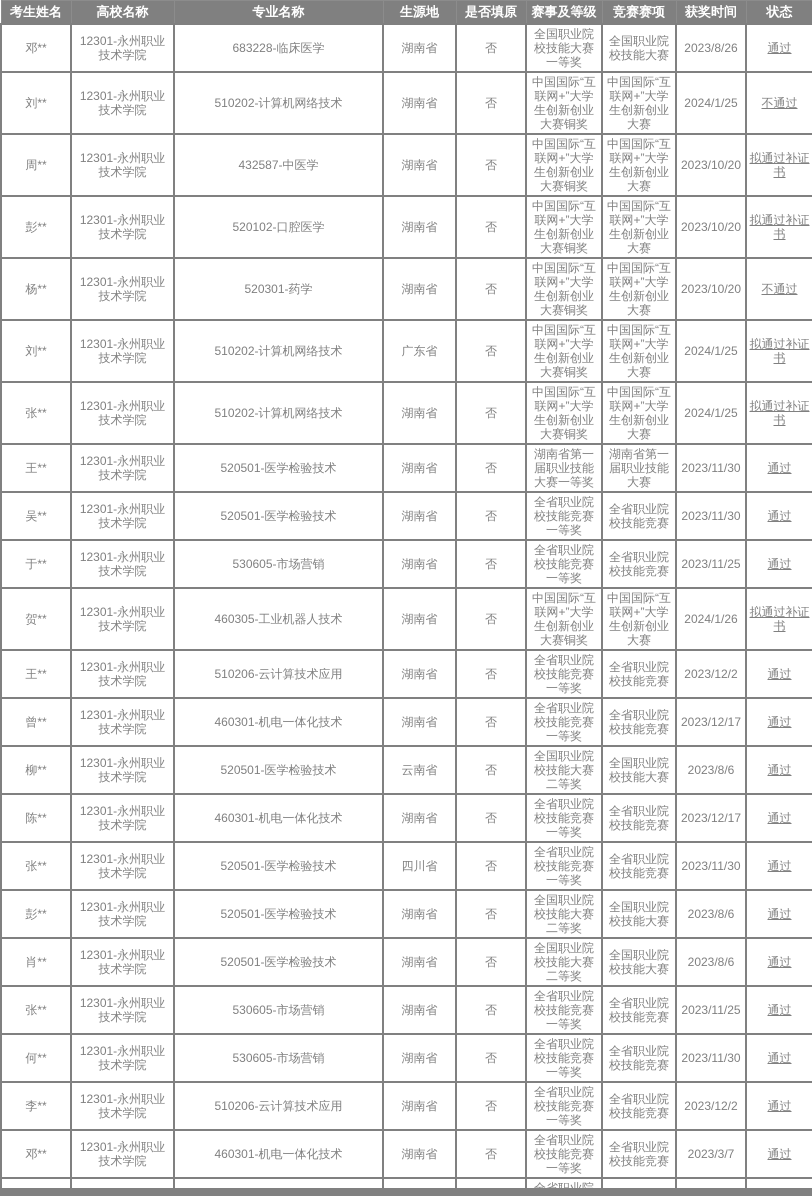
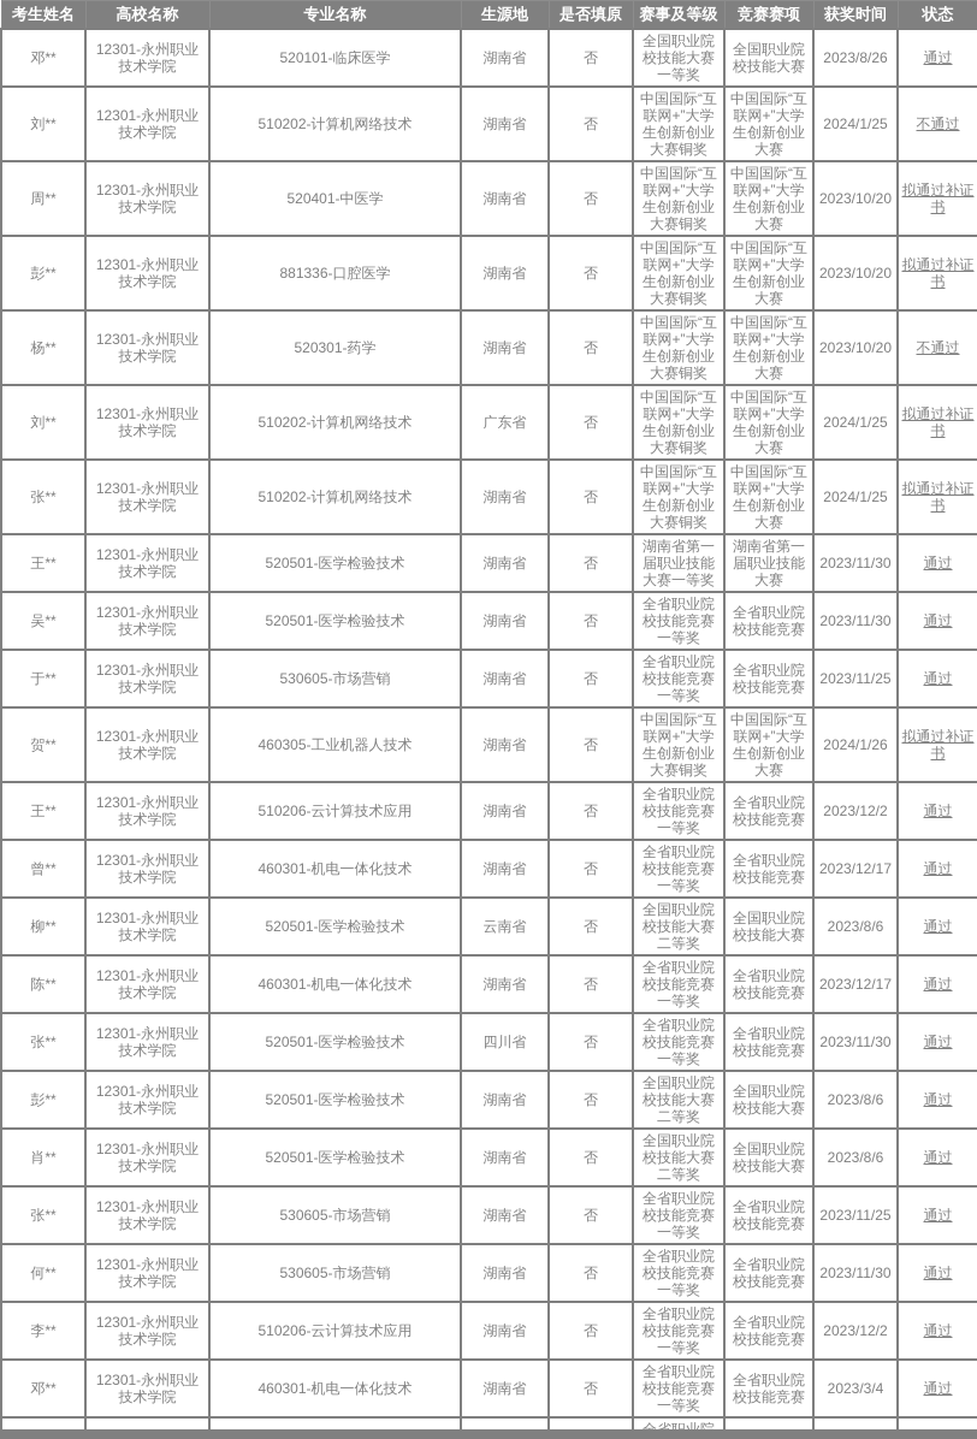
  考生姓名	高校名称	专业名称	生源地	是否填原	赛事及等级	竞赛赛项	获奖时间	状态
- 邓**	12301-永州职业技术学院	683228-临床医学	湖南省	否	全国职业院校技能大赛一等奖	全国职业院校技能大赛	2023/8/26	通过
+ 邓**	12301-永州职业技术学院	520101-临床医学	湖南省	否	全国职业院校技能大赛一等奖	全国职业院校技能大赛	2023/8/26	通过
  刘**	12301-永州职业技术学院	510202-计算机网络技术	湖南省	否	中国国际“互联网+”大学生创新创业大赛铜奖	中国国际“互联网+”大学生创新创业大赛	2024/1/25	不通过
- 周**	12301-永州职业技术学院	432587-中医学	湖南省	否	中国国际“互联网+”大学生创新创业大赛铜奖	中国国际“互联网+”大学生创新创业大赛	2023/10/20	拟通过补证书
+ 周**	12301-永州职业技术学院	520401-中医学	湖南省	否	中国国际“互联网+”大学生创新创业大赛铜奖	中国国际“互联网+”大学生创新创业大赛	2023/10/20	拟通过补证书
- 彭**	12301-永州职业技术学院	520102-口腔医学	湖南省	否	中国国际“互联网+”大学生创新创业大赛铜奖	中国国际“互联网+”大学生创新创业大赛	2023/10/20	拟通过补证书
+ 彭**	12301-永州职业技术学院	881336-口腔医学	湖南省	否	中国国际“互联网+”大学生创新创业大赛铜奖	中国国际“互联网+”大学生创新创业大赛	2023/10/20	拟通过补证书
  杨**	12301-永州职业技术学院	520301-药学	湖南省	否	中国国际“互联网+”大学生创新创业大赛铜奖	中国国际“互联网+”大学生创新创业大赛	2023/10/20	不通过
  刘**	12301-永州职业技术学院	510202-计算机网络技术	广东省	否	中国国际“互联网+”大学生创新创业大赛铜奖	中国国际“互联网+”大学生创新创业大赛	2024/1/25	拟通过补证书
  张**	12301-永州职业技术学院	510202-计算机网络技术	湖南省	否	中国国际“互联网+”大学生创新创业大赛铜奖	中国国际“互联网+”大学生创新创业大赛	2024/1/25	拟通过补证书
  王**	12301-永州职业技术学院	520501-医学检验技术	湖南省	否	湖南省第一届职业技能大赛一等奖	湖南省第一届职业技能大赛	2023/11/30	通过
  吴**	12301-永州职业技术学院	520501-医学检验技术	湖南省	否	全省职业院校技能竞赛一等奖	全省职业院校技能竞赛	2023/11/30	通过
  于**	12301-永州职业技术学院	530605-市场营销	湖南省	否	全省职业院校技能竞赛一等奖	全省职业院校技能竞赛	2023/11/25	通过
  贺**	12301-永州职业技术学院	460305-工业机器人技术	湖南省	否	中国国际“互联网+”大学生创新创业大赛铜奖	中国国际“互联网+”大学生创新创业大赛	2024/1/26	拟通过补证书
  王**	12301-永州职业技术学院	510206-云计算技术应用	湖南省	否	全省职业院校技能竞赛一等奖	全省职业院校技能竞赛	2023/12/2	通过
  曾**	12301-永州职业技术学院	460301-机电一体化技术	湖南省	否	全省职业院校技能竞赛一等奖	全省职业院校技能竞赛	2023/12/17	通过
  柳**	12301-永州职业技术学院	520501-医学检验技术	云南省	否	全国职业院校技能大赛二等奖	全国职业院校技能大赛	2023/8/6	通过
  陈**	12301-永州职业技术学院	460301-机电一体化技术	湖南省	否	全省职业院校技能竞赛一等奖	全省职业院校技能竞赛	2023/12/17	通过
  张**	12301-永州职业技术学院	520501-医学检验技术	四川省	否	全省职业院校技能竞赛一等奖	全省职业院校技能竞赛	2023/11/30	通过
  彭**	12301-永州职业技术学院	520501-医学检验技术	湖南省	否	全国职业院校技能大赛二等奖	全国职业院校技能大赛	2023/8/6	通过
  肖**	12301-永州职业技术学院	520501-医学检验技术	湖南省	否	全国职业院校技能大赛二等奖	全国职业院校技能大赛	2023/8/6	通过
  张**	12301-永州职业技术学院	530605-市场营销	湖南省	否	全省职业院校技能竞赛一等奖	全省职业院校技能竞赛	2023/11/25	通过
  何**	12301-永州职业技术学院	530605-市场营销	湖南省	否	全省职业院校技能竞赛一等奖	全省职业院校技能竞赛	2023/11/30	通过
  李**	12301-永州职业技术学院	510206-云计算技术应用	湖南省	否	全省职业院校技能竞赛一等奖	全省职业院校技能竞赛	2023/12/2	通过
- 邓**	12301-永州职业技术学院	460301-机电一体化技术	湖南省	否	全省职业院校技能竞赛一等奖	全省职业院校技能竞赛	2023/3/7	通过
+ 邓**	12301-永州职业技术学院	460301-机电一体化技术	湖南省	否	全省职业院校技能竞赛一等奖	全省职业院校技能竞赛	2023/3/4	通过
